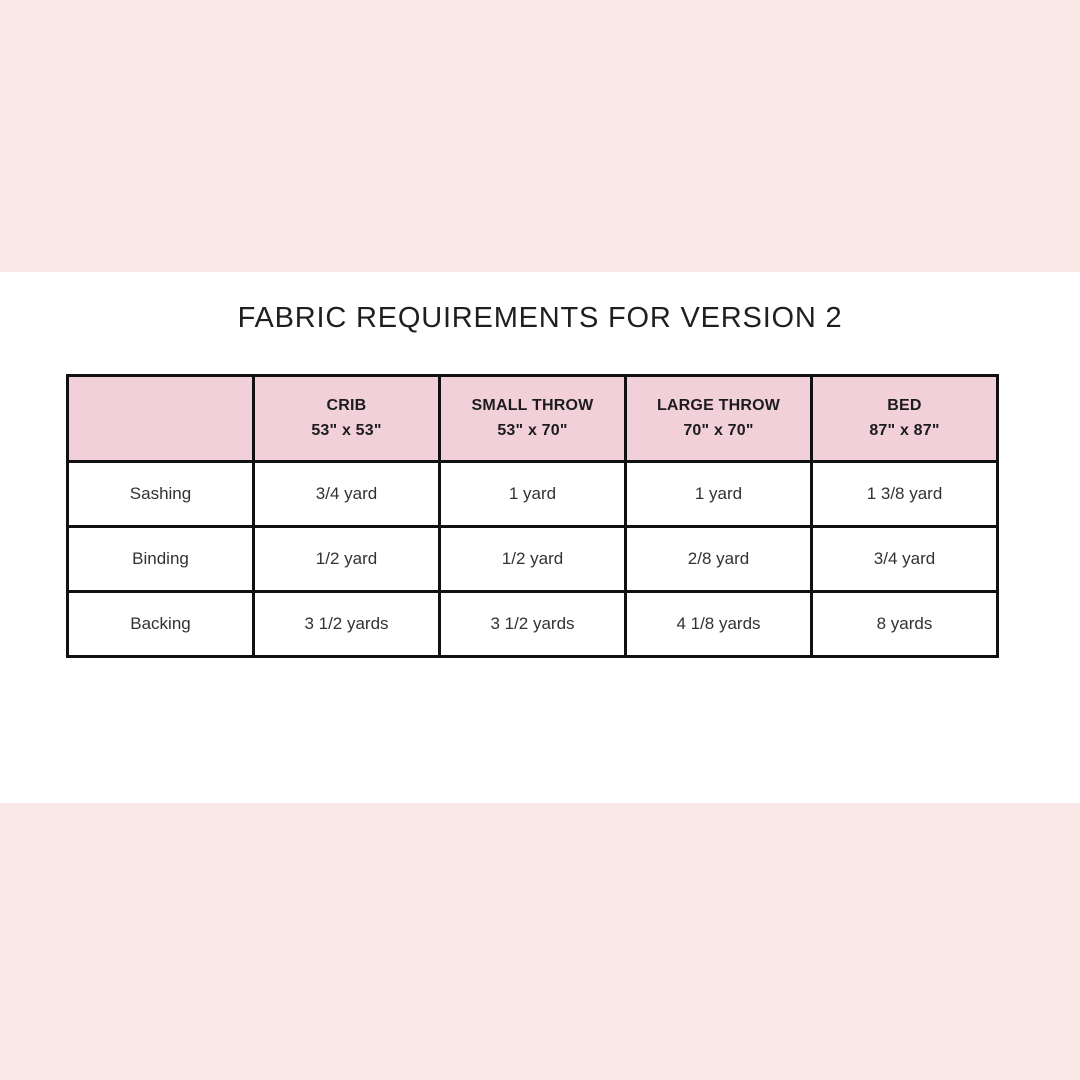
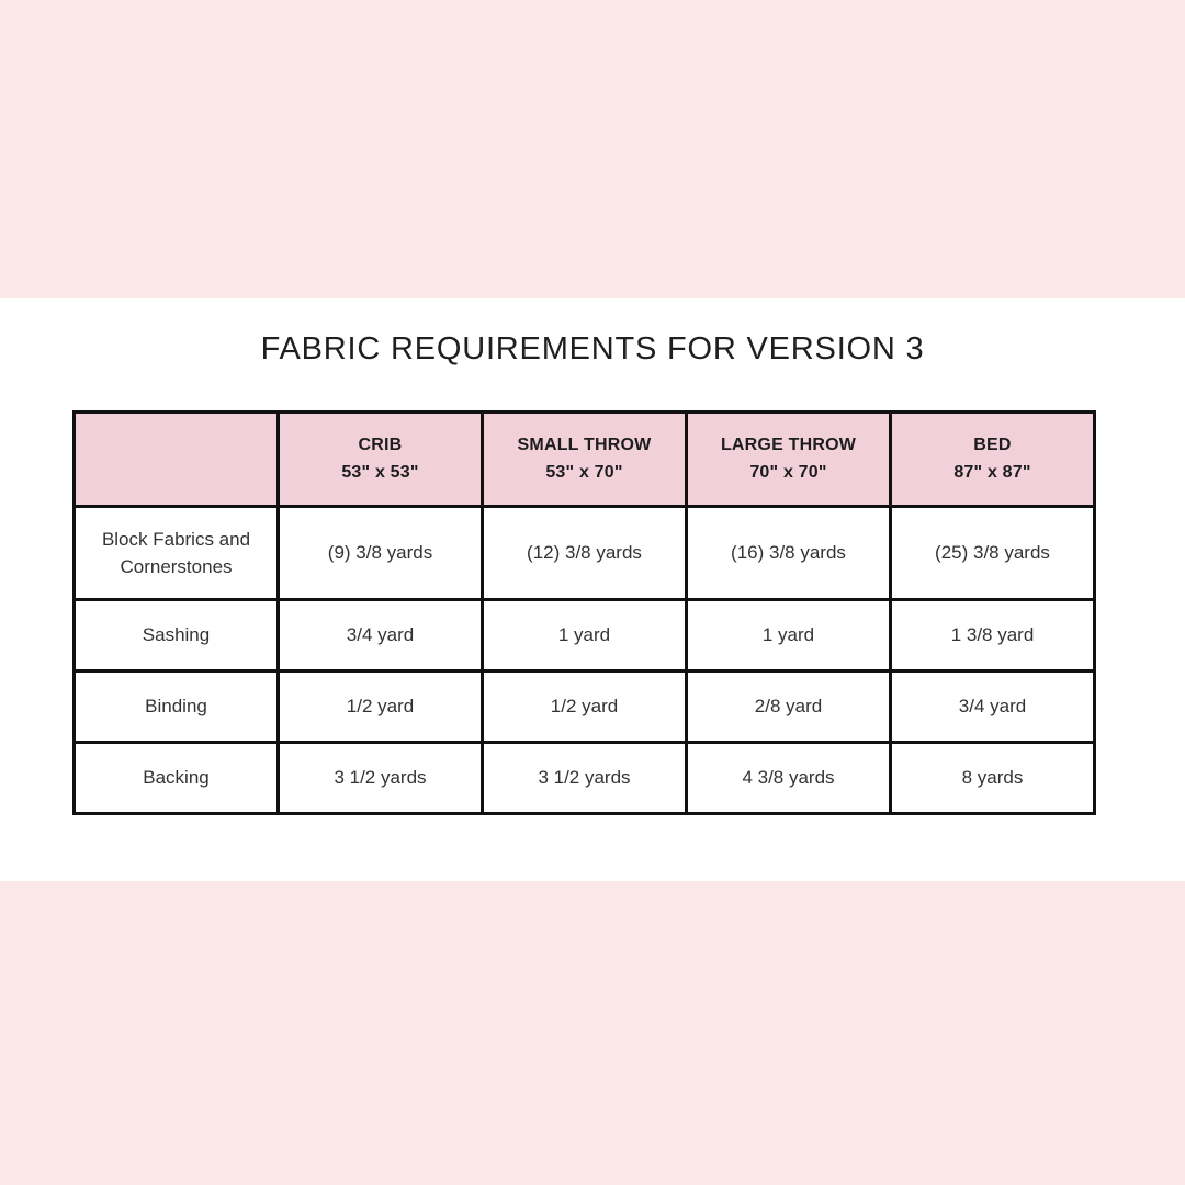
- FABRIC REQUIREMENTS FOR VERSION 2
+ FABRIC REQUIREMENTS FOR VERSION 3
  	CRIB53" x 53"	SMALL THROW53" x 70"	LARGE THROW70" x 70"	BED87" x 87"
+ Block Fabrics and Cornerstones	(9) 3/8 yards	(12) 3/8 yards	(16) 3/8 yards	(25) 3/8 yards
  Sashing	3/4 yard	1 yard	1 yard	1 3/8 yard
  Binding	1/2 yard	1/2 yard	2/8 yard	3/4 yard
- Backing	3 1/2 yards	3 1/2 yards	4 1/8 yards	8 yards
+ Backing	3 1/2 yards	3 1/2 yards	4 3/8 yards	8 yards
